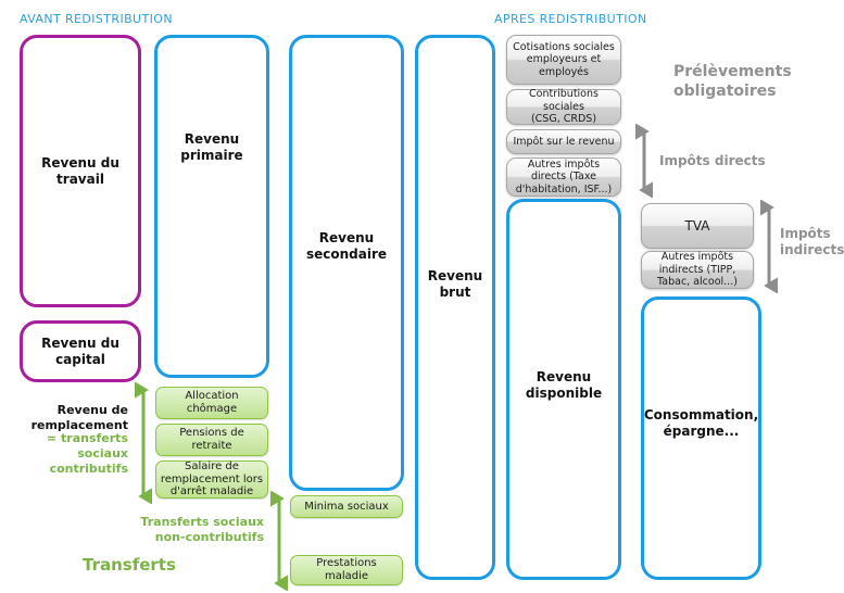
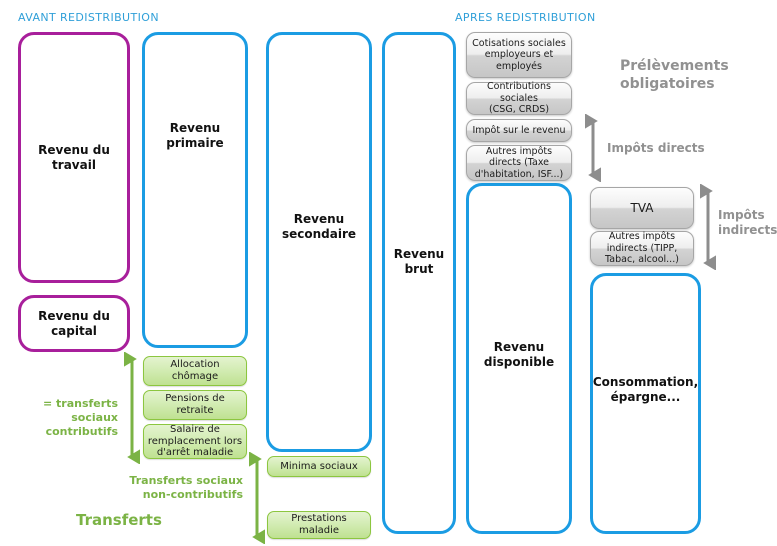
  AVANT REDISTRIBUTION
  APRES REDISTRIBUTION
  Revenu du
  travail
  Revenu du
  capital
  Revenu
  primaire
  Revenu
  secondaire
  Revenu
  brut
  Revenu
  disponible
  Consommation,
  épargne...
  Allocation
  chômage
  Pensions de
  retraite
  Salaire de
  remplacement lors
  d'arrêt maladie
  Minima sociaux
  Prestations
  maladie
  Cotisations sociales
  employeurs et
  employés
  Contributions sociales
  (CSG, CRDS)
  Impôt sur le revenu
  Autres impôts
  directs (Taxe
  d'habitation, ISF...)
  TVA
  Autres impôts
  indirects (TIPP,
  Tabac, alcool...)
  Prélèvements
  obligatoires
  Impôts directs
  Impôts
  indirects
- Revenu de
- remplacement
  = transferts
  sociaux
  contributifs
  Transferts sociaux
  non-contributifs
  Transferts
